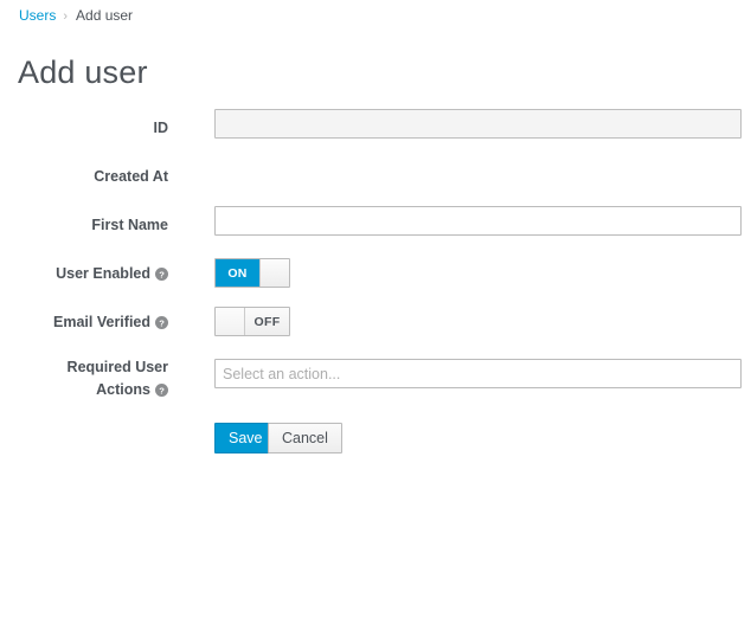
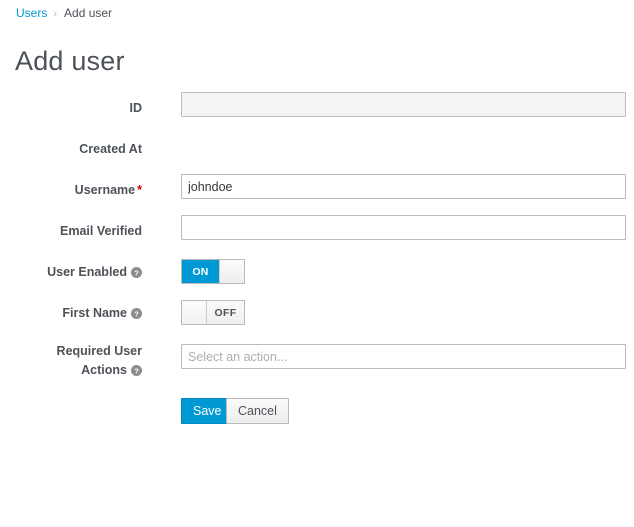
  Users › Add user
  Add user
  ID
  Created At
+ Username *
+ johndoe
- First Name
+ Email Verified
  User Enabled
  ?
  ON
- Email Verified
+ First Name
  ?
  OFF
  Required User
  Actions
  ?
  Select an action...
  Save
  Cancel
